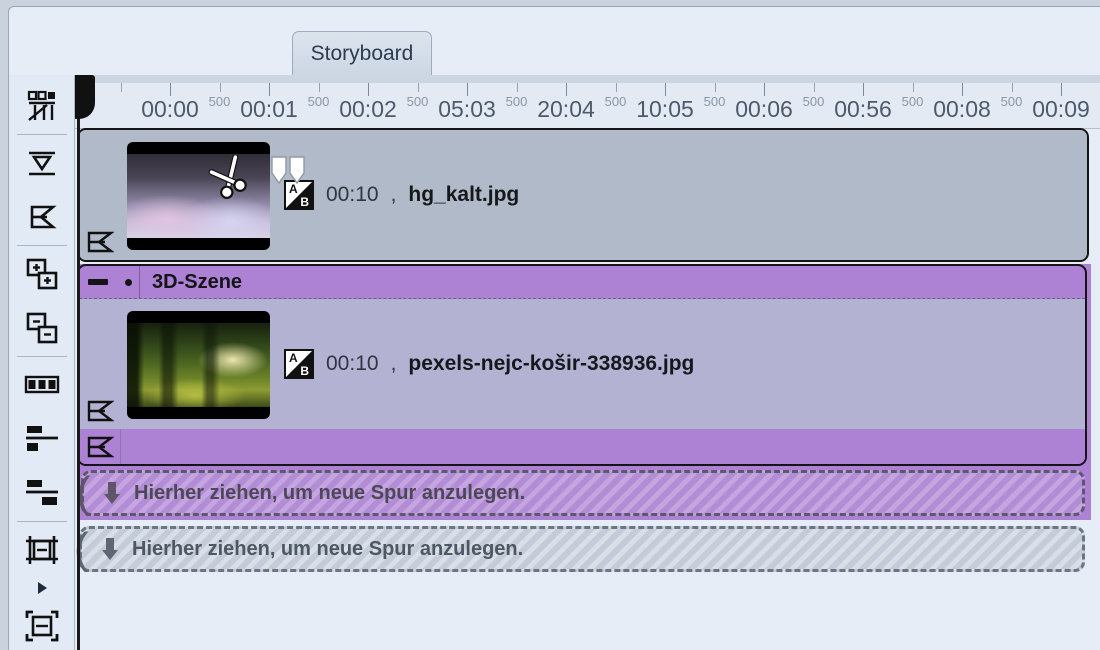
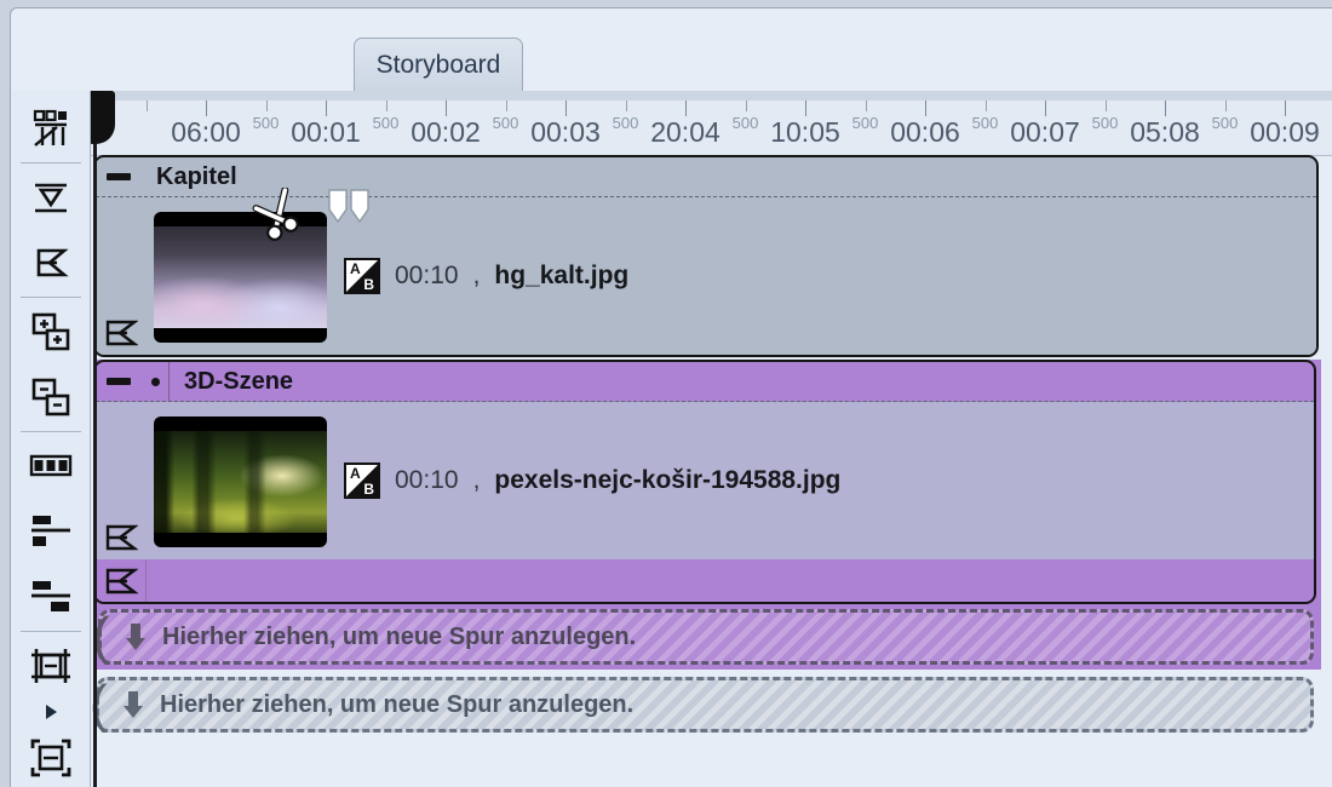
  Storyboard
- 00:00
+ 06:00
  500
  00:01
  500
  00:02
  500
- 05:03
+ 00:03
  500
  20:04
  500
  10:05
  500
  00:06
  500
- 00:56
+ 00:07
  500
- 00:08
+ 05:08
  500
  00:09
+ Kapitel
  A
  B
  00:10
  ,
  hg_kalt.jpg
  3D-Szene
  A
  B
  00:10
  ,
- pexels-nejc-košir-338936.jpg
+ pexels-nejc-košir-194588.jpg
  (
  Hierher ziehen, um neue Spur anzulegen.
  (
  Hierher ziehen, um neue Spur anzulegen.
